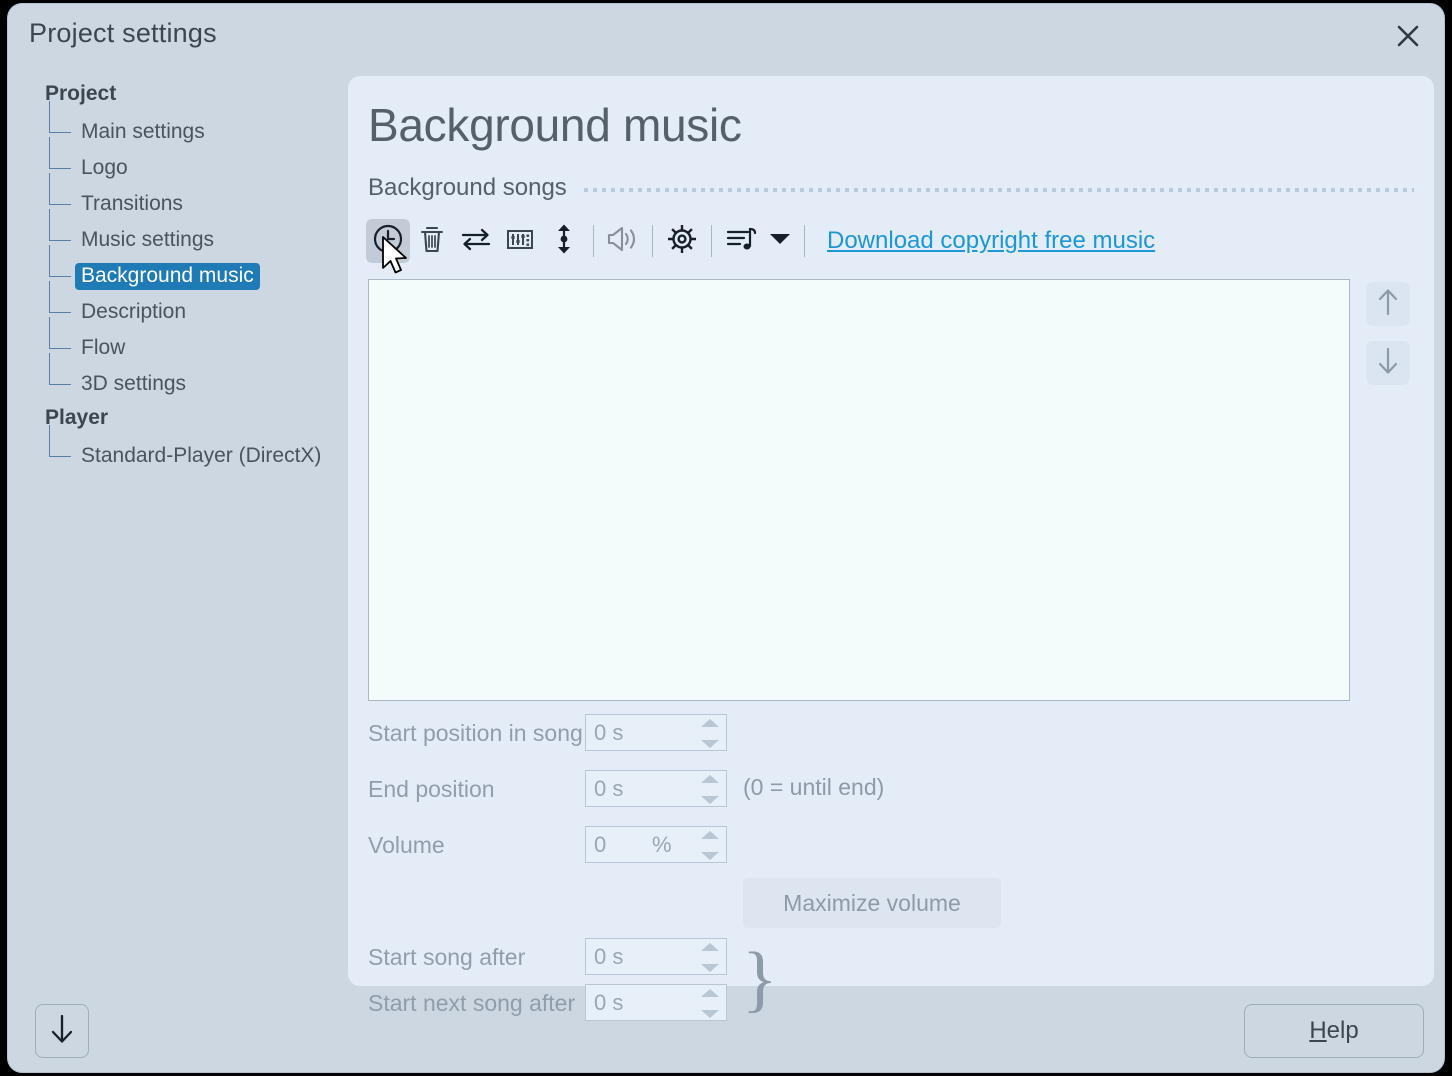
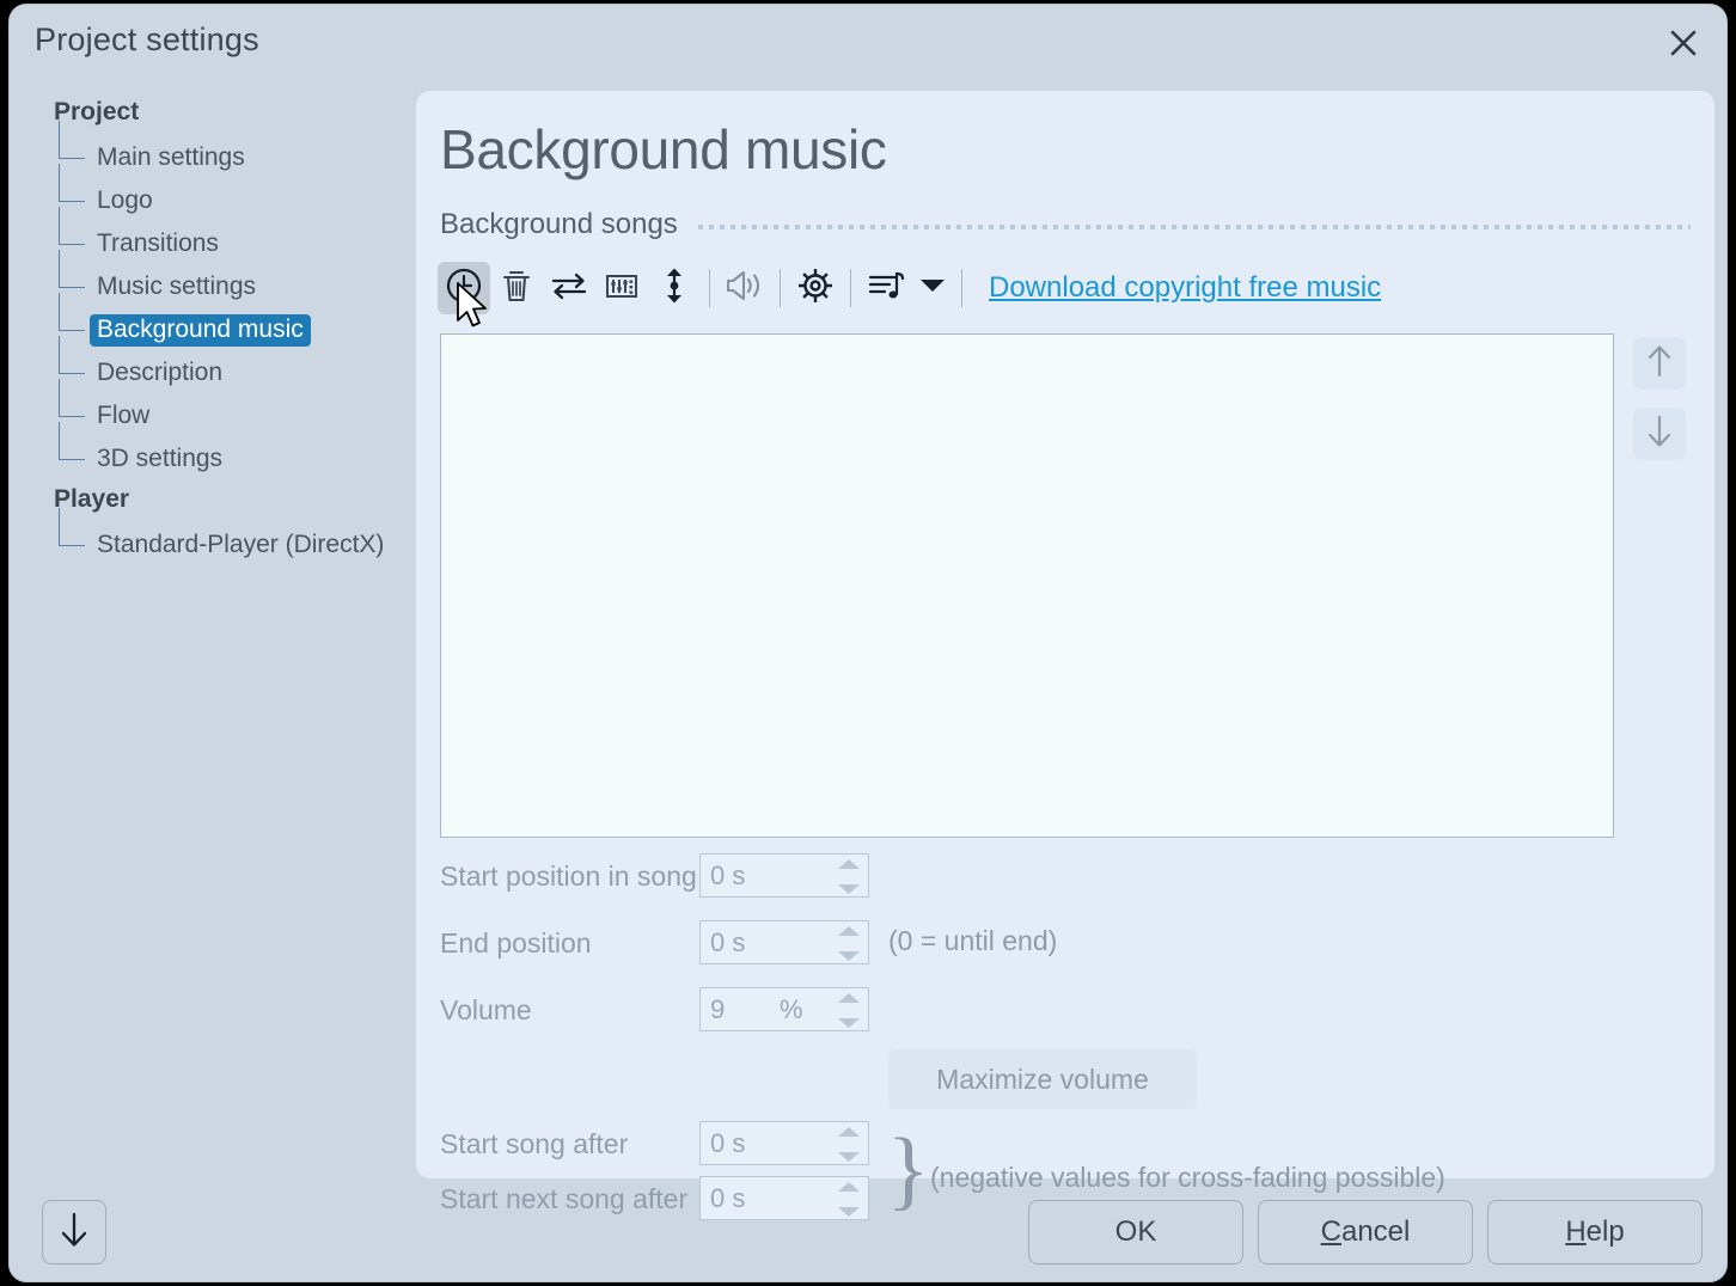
  Project settings
  Project
  Main settings
  Logo
  Transitions
  Music settings
  Background music
  Description
  Flow
  3D settings
  Player
  Standard-Player (DirectX)
  Background music
  Background songs
  Download copyright free music
  Start position in song
  0 s
  End position
  0 s
  (0 = until end)
  Volume
- 0
+ 9
  %
  Maximize volume
  Start song after
  0 s
  Start next song after
  0 s
  }
+ (negative values for cross-fading possible)
+ OK
+ Cancel
  Help
